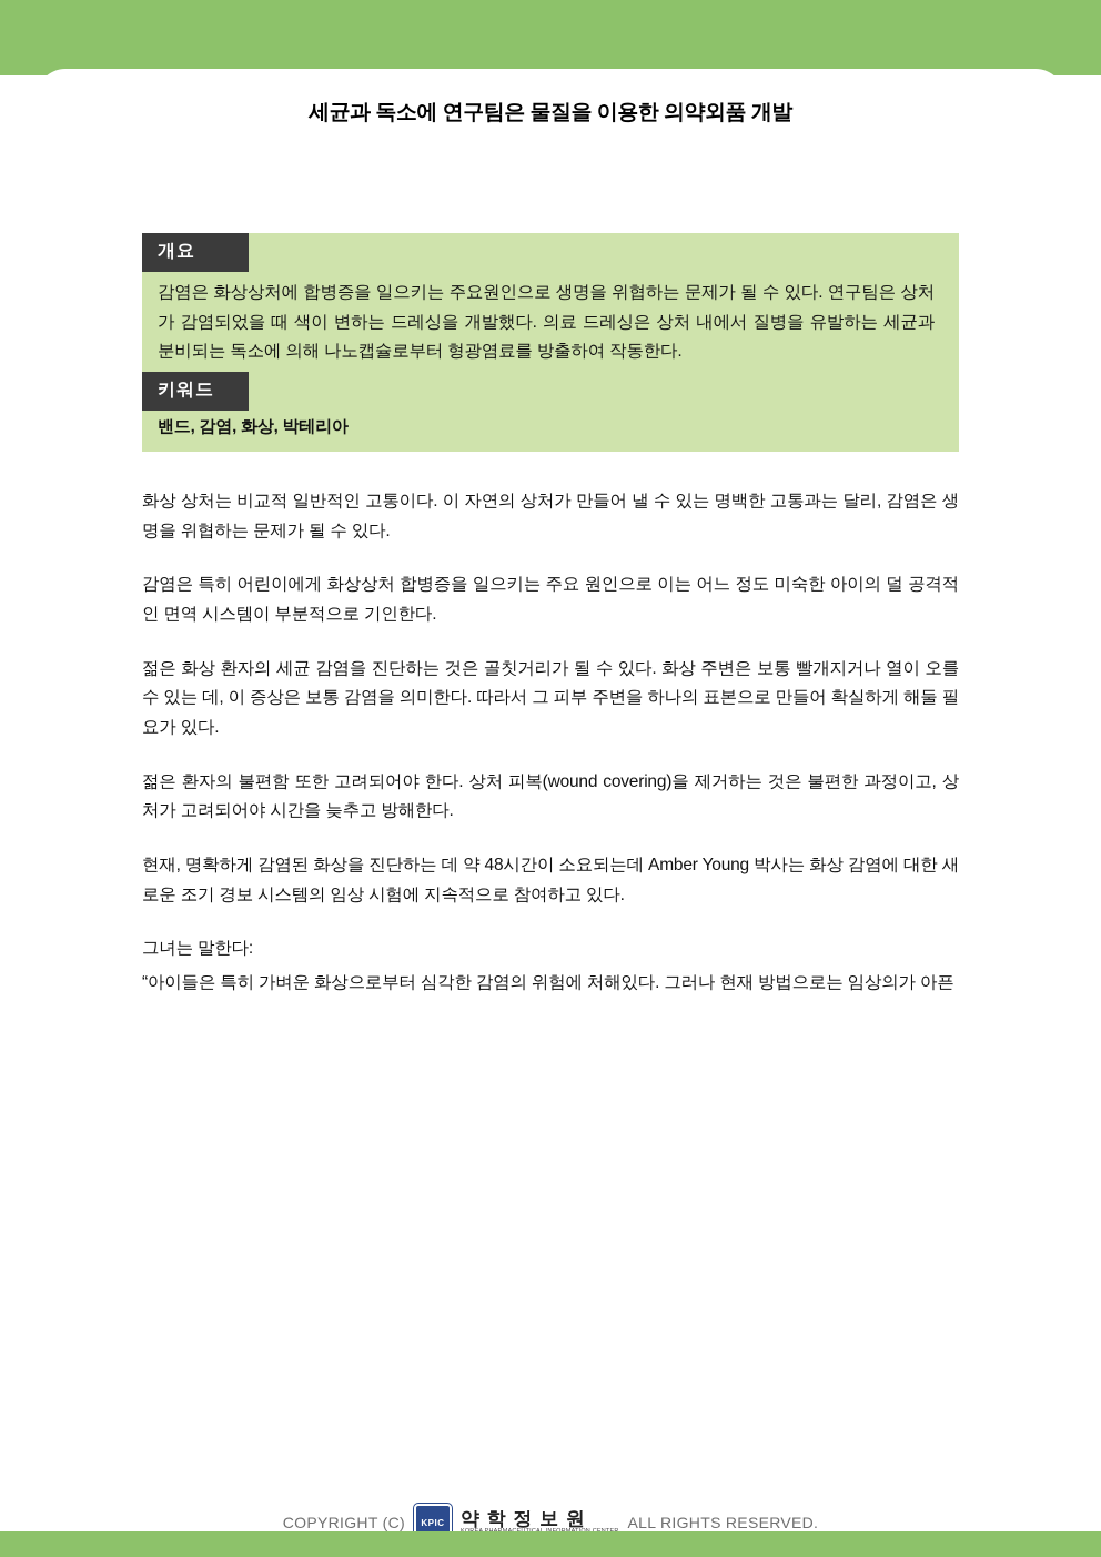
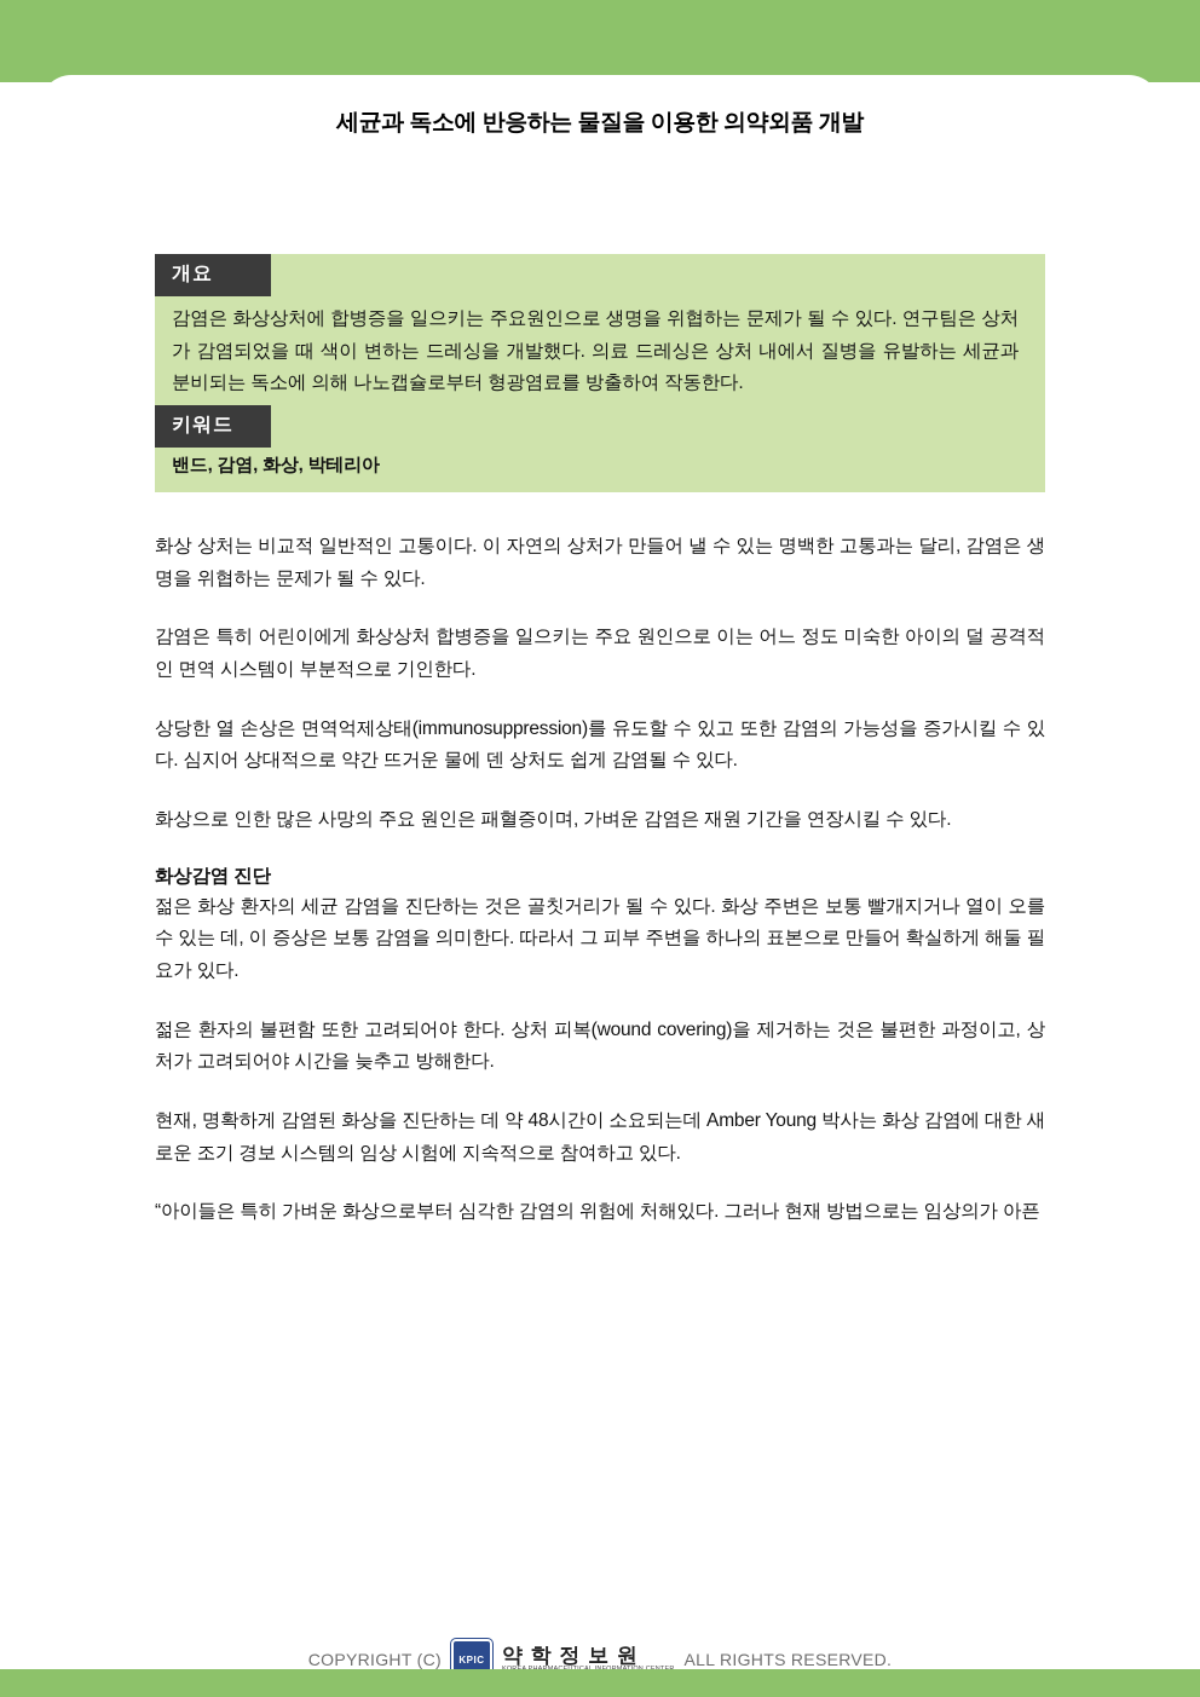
- 세균과 독소에 연구팀은 물질을 이용한 의약외품 개발
+ 세균과 독소에 반응하는 물질을 이용한 의약외품 개발
  개요
  감염은 화상상처에 합병증을 일으키는 주요원인으로 생명을 위협하는 문제가 될 수 있다. 연구팀은 상처가 감염되었을 때 색이 변하는 드레싱을 개발했다. 의료 드레싱은 상처 내에서 질병을 유발하는 세균과 분비되는 독소에 의해 나노캡슐로부터 형광염료를 방출하여 작동한다.
  키워드
  밴드, 감염, 화상, 박테리아
  화상 상처는 비교적 일반적인 고통이다. 이 자연의 상처가 만들어 낼 수 있는 명백한 고통과는 달리, 감염은 생명을 위협하는 문제가 될 수 있다.
  감염은 특히 어린이에게 화상상처 합병증을 일으키는 주요 원인으로 이는 어느 정도 미숙한 아이의 덜 공격적인 면역 시스템이 부분적으로 기인한다.
+ 상당한 열 손상은 면역억제상태(immunosuppression)를 유도할 수 있고 또한 감염의 가능성을 증가시킬 수 있다. 심지어 상대적으로 약간 뜨거운 물에 덴 상처도 쉽게 감염될 수 있다.
+ 화상으로 인한 많은 사망의 주요 원인은 패혈증이며, 가벼운 감염은 재원 기간을 연장시킬 수 있다.
+ 화상감염 진단
  젊은 화상 환자의 세균 감염을 진단하는 것은 골칫거리가 될 수 있다. 화상 주변은 보통 빨개지거나 열이 오를 수 있는 데, 이 증상은 보통 감염을 의미한다. 따라서 그 피부 주변을 하나의 표본으로 만들어 확실하게 해둘 필요가 있다.
  젊은 환자의 불편함 또한 고려되어야 한다. 상처 피복(wound covering)을 제거하는 것은 불편한 과정이고, 상처가 고려되어야 시간을 늦추고 방해한다.
  현재, 명확하게 감염된 화상을 진단하는 데 약 48시간이 소요되는데 Amber Young 박사는 화상 감염에 대한 새로운 조기 경보 시스템의 임상 시험에 지속적으로 참여하고 있다.
- 그녀는 말한다:
  “아이들은 특히 가벼운 화상으로부터 심각한 감염의 위험에 처해있다. 그러나 현재 방법으로는 임상의가 아픈
  COPYRIGHT (C)
  KPIC
  약 학 정 보 원
  ALL RIGHTS RESERVED.
